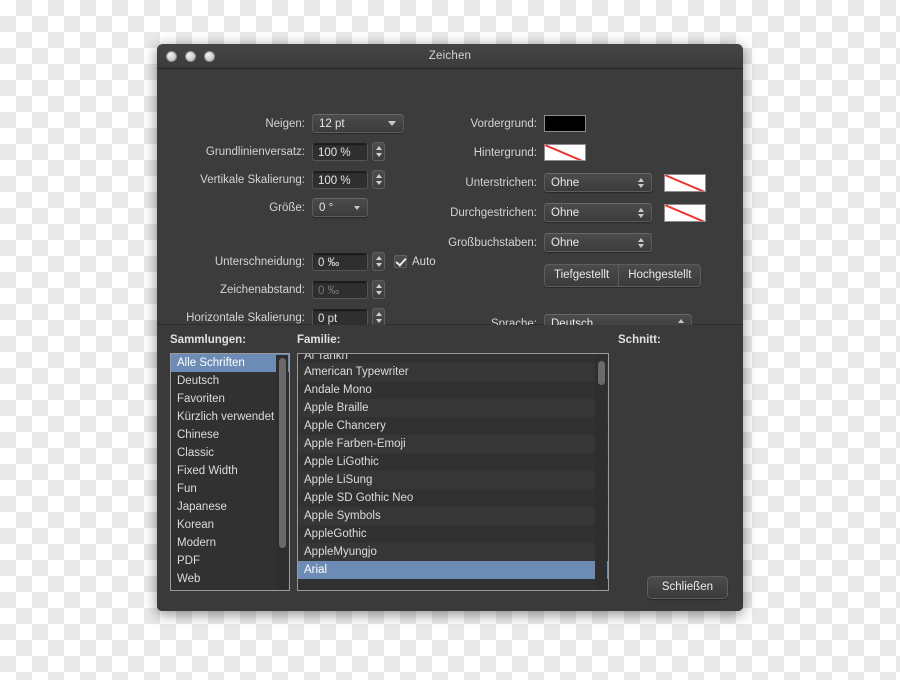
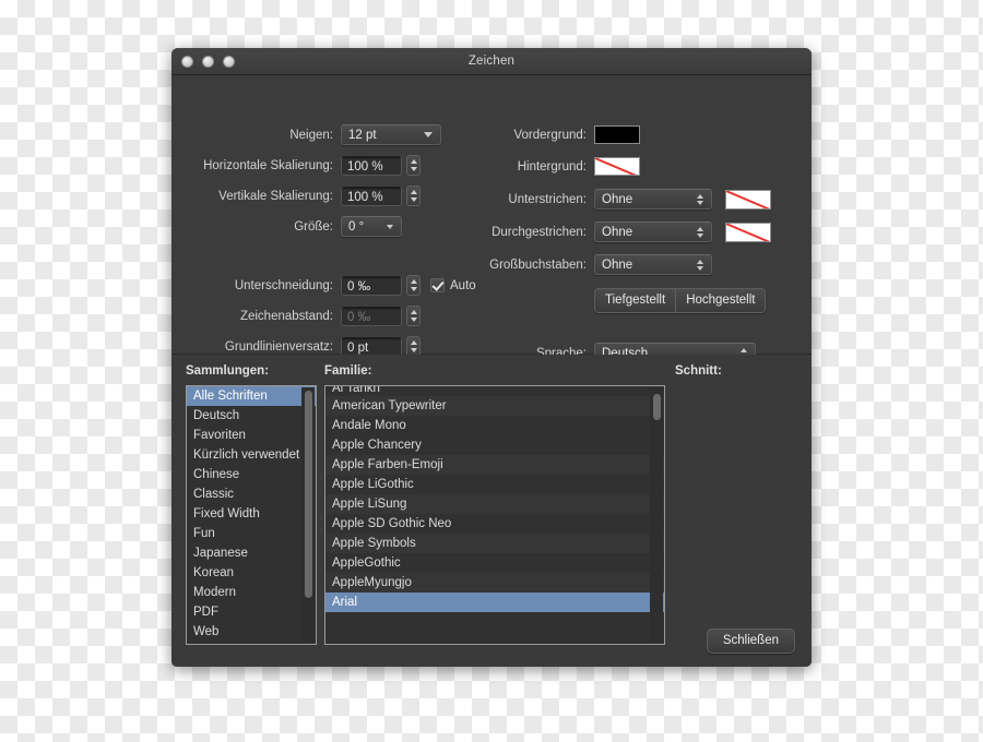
  Zeichen
  Neigen:
  12 pt
- Grundlinienversatz:
+ Horizontale Skalierung:
  100 %
  Vertikale Skalierung:
  100 %
  Größe:
  0 °
  Unterschneidung:
  0 ‰
  Auto
  Zeichenabstand:
  0 ‰
- Horizontale Skalierung:
+ Grundlinienversatz:
  0 pt
  Vordergrund:
  Hintergrund:
  Unterstrichen:
  Ohne
  Durchgestrichen:
  Ohne
  Großbuchstaben:
  Ohne
  Tiefgestellt
  Hochgestellt
  Sprache:
  Deutsch
  Sammlungen:
  Familie:
  Schnitt:
  Alle Schriften
  Deutsch
  Favoriten
  Kürzlich verwendet
  Chinese
  Classic
  Fixed Width
  Fun
  Japanese
  Korean
  Modern
  PDF
  Web
  Al Tarikh
  American Typewriter
  Andale Mono
- Apple Braille
  Apple Chancery
  Apple Farben-Emoji
  Apple LiGothic
  Apple LiSung
  Apple SD Gothic Neo
  Apple Symbols
  AppleGothic
  AppleMyungjo
  Arial
  Schließen
